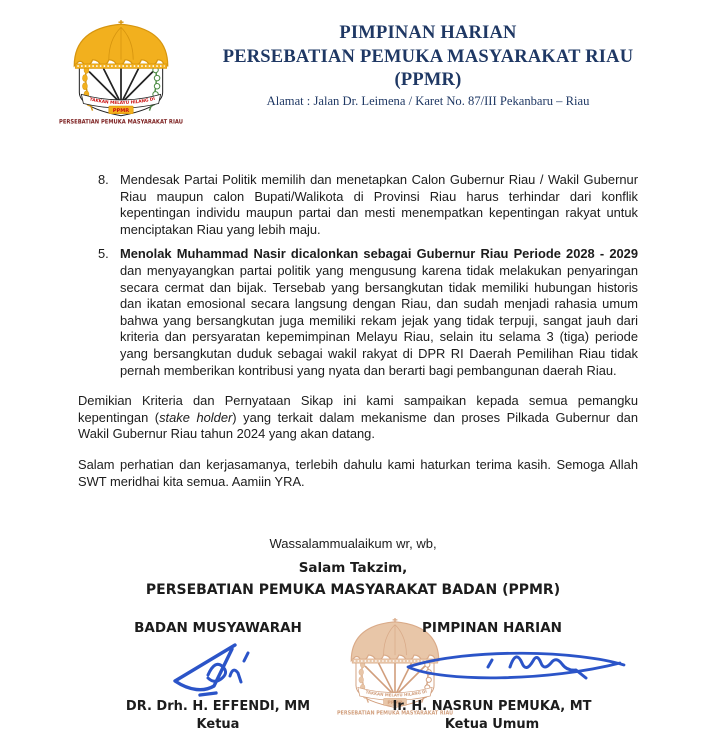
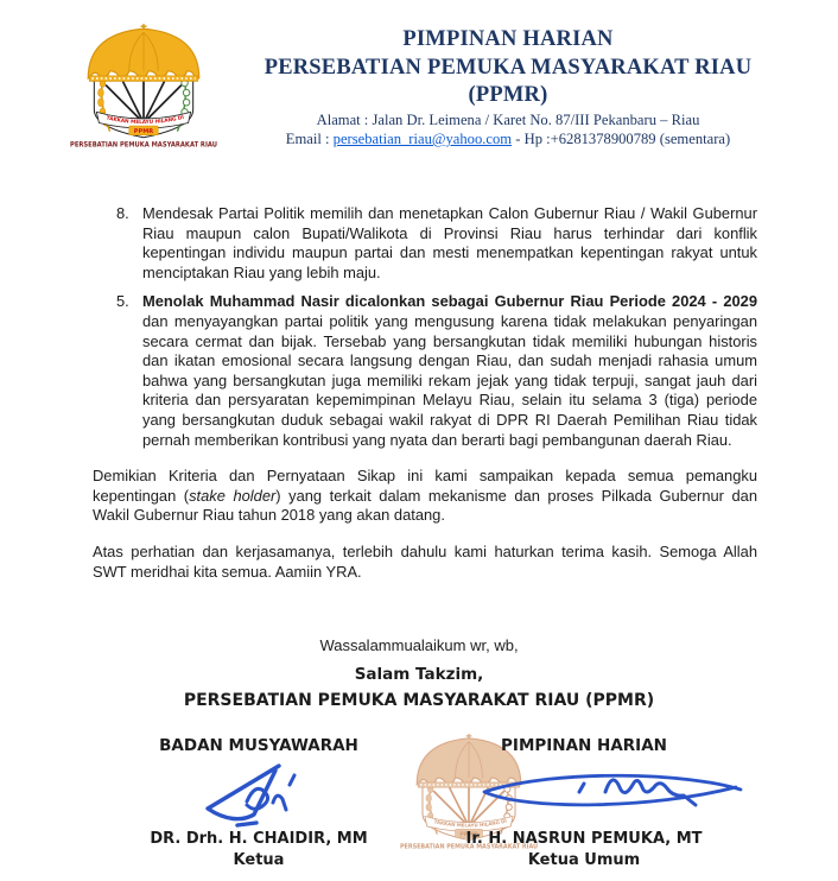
  PIMPINAN HARIAN
  PERSEBATIAN PEMUKA MASYARAKAT RIAU
  (PPMR)
  Alamat : Jalan Dr. Leimena / Karet No. 87/III Pekanbaru – Riau
+ Email : persebatian_riau@yahoo.com - Hp :+6281378900789 (sementara)
  8.
  Mendesak Partai Politik memilih dan menetapkan Calon Gubernur Riau / Wakil Gubernur Riau maupun calon Bupati/Walikota di Provinsi Riau harus terhindar dari konflik kepentingan individu maupun partai dan mesti menempatkan kepentingan rakyat untuk menciptakan Riau yang lebih maju.
  5.
- Menolak Muhammad Nasir dicalonkan sebagai Gubernur Riau Periode 2028 - 2029 dan menyayangkan partai politik yang mengusung karena tidak melakukan penyaringan secara cermat dan bijak. Tersebab yang bersangkutan tidak memiliki hubungan historis dan ikatan emosional secara langsung dengan Riau, dan sudah menjadi rahasia umum bahwa yang bersangkutan juga memiliki rekam jejak yang tidak terpuji, sangat jauh dari kriteria dan persyaratan kepemimpinan Melayu Riau, selain itu selama 3 (tiga) periode yang bersangkutan duduk sebagai wakil rakyat di DPR RI Daerah Pemilihan Riau tidak pernah memberikan kontribusi yang nyata dan berarti bagi pembangunan daerah Riau.
+ Menolak Muhammad Nasir dicalonkan sebagai Gubernur Riau Periode 2024 - 2029 dan menyayangkan partai politik yang mengusung karena tidak melakukan penyaringan secara cermat dan bijak. Tersebab yang bersangkutan tidak memiliki hubungan historis dan ikatan emosional secara langsung dengan Riau, dan sudah menjadi rahasia umum bahwa yang bersangkutan juga memiliki rekam jejak yang tidak terpuji, sangat jauh dari kriteria dan persyaratan kepemimpinan Melayu Riau, selain itu selama 3 (tiga) periode yang bersangkutan duduk sebagai wakil rakyat di DPR RI Daerah Pemilihan Riau tidak pernah memberikan kontribusi yang nyata dan berarti bagi pembangunan daerah Riau.
- Demikian Kriteria dan Pernyataan Sikap ini kami sampaikan kepada semua pemangku kepentingan (stake holder) yang terkait dalam mekanisme dan proses Pilkada Gubernur dan Wakil Gubernur Riau tahun 2024 yang akan datang.
+ Demikian Kriteria dan Pernyataan Sikap ini kami sampaikan kepada semua pemangku kepentingan (stake holder) yang terkait dalam mekanisme dan proses Pilkada Gubernur dan Wakil Gubernur Riau tahun 2018 yang akan datang.
- Salam perhatian dan kerjasamanya, terlebih dahulu kami haturkan terima kasih. Semoga Allah SWT meridhai kita semua. Aamiin YRA.
+ Atas perhatian dan kerjasamanya, terlebih dahulu kami haturkan terima kasih. Semoga Allah SWT meridhai kita semua. Aamiin YRA.
  Wassalammualaikum wr, wb,
  Salam Takzim,
- PERSEBATIAN PEMUKA MASYARAKAT BADAN (PPMR)
+ PERSEBATIAN PEMUKA MASYARAKAT RIAU (PPMR)
  BADAN MUSYAWARAH
- DR. Drh. H. EFFENDI, MM
+ DR. Drh. H. CHAIDIR, MM
  Ketua
  PIMPINAN HARIAN
  Ir. H. NASRUN PEMUKA, MT
  Ketua Umum
